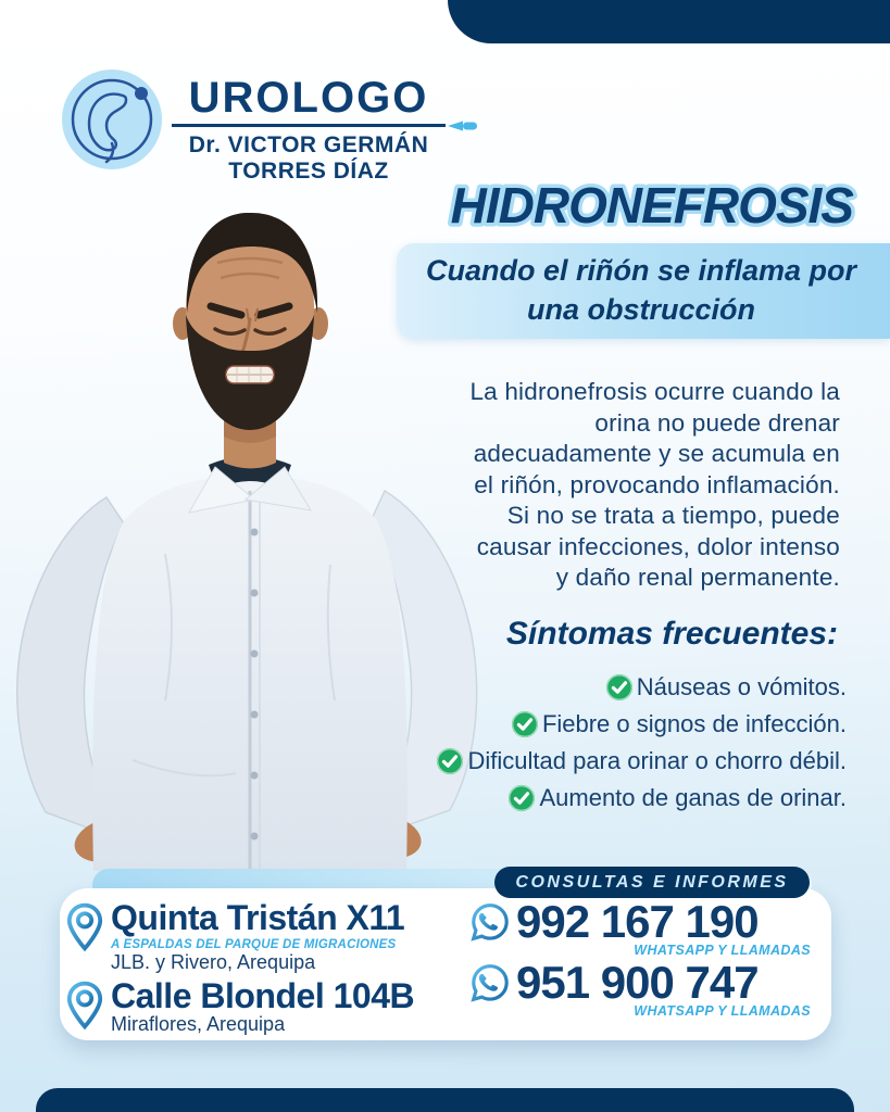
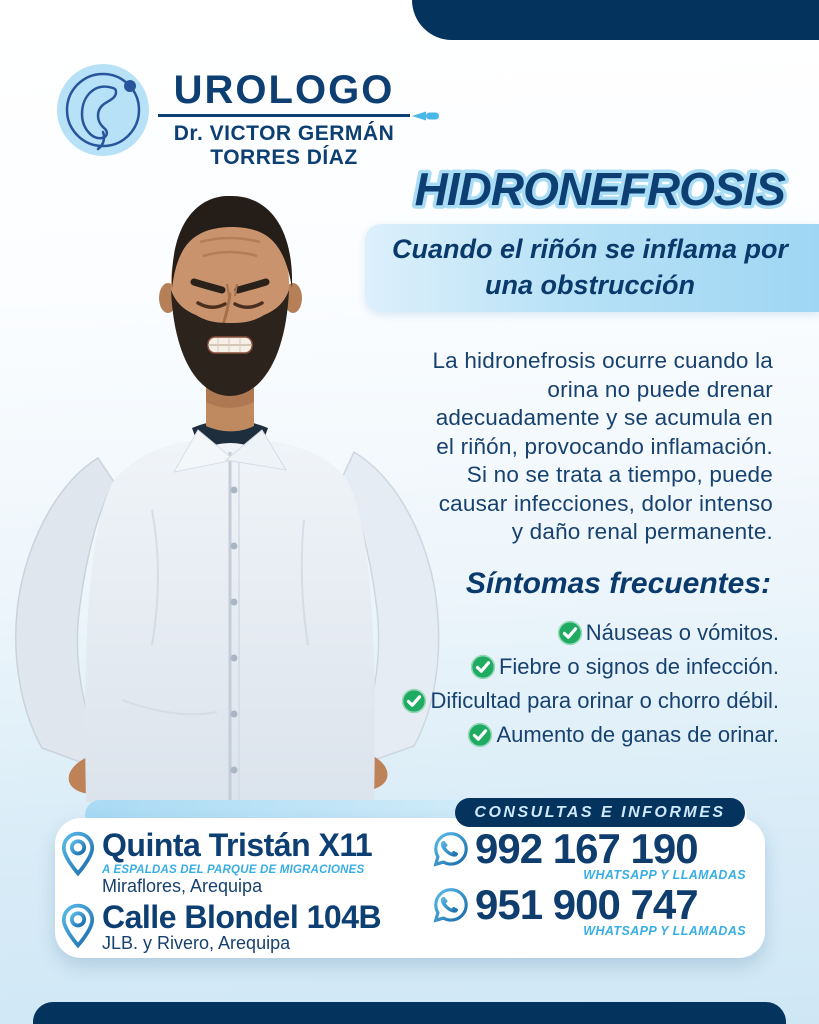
  UROLOGO
  Dr. VICTOR GERMÁN
  TORRES DÍAZ
  HIDRONEFROSIS
  Cuando el riñón se inflama por una obstrucción
  La hidronefrosis ocurre cuando la orina no puede drenar adecuadamente y se acumula en el riñón, provocando inflamación. Si no se trata a tiempo, puede causar infecciones, dolor intenso y daño renal permanente.
  Síntomas frecuentes:
  Náuseas o vómitos.
  Fiebre o signos de infección.
  Dificultad para orinar o chorro débil.
  Aumento de ganas de orinar.
  CONSULTAS E INFORMES
  Quinta Tristán X11
  A ESPALDAS DEL PARQUE DE MIGRACIONES
- JLB. y Rivero, Arequipa
+ Miraflores, Arequipa
  Calle Blondel 104B
- Miraflores, Arequipa
+ JLB. y Rivero, Arequipa
  992 167 190
  WHATSAPP Y LLAMADAS
  951 900 747
  WHATSAPP Y LLAMADAS
